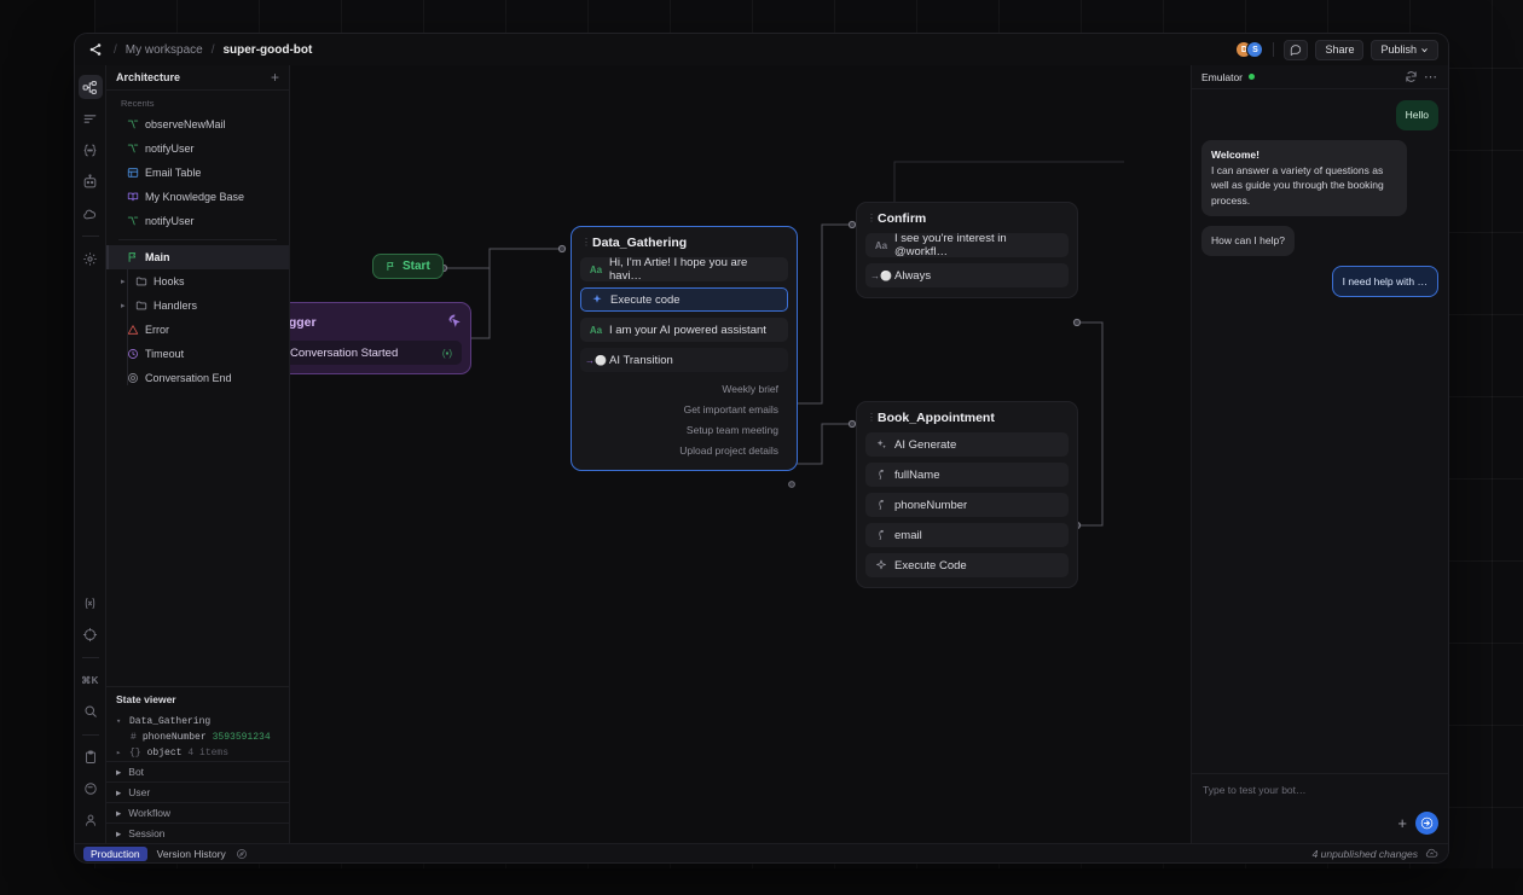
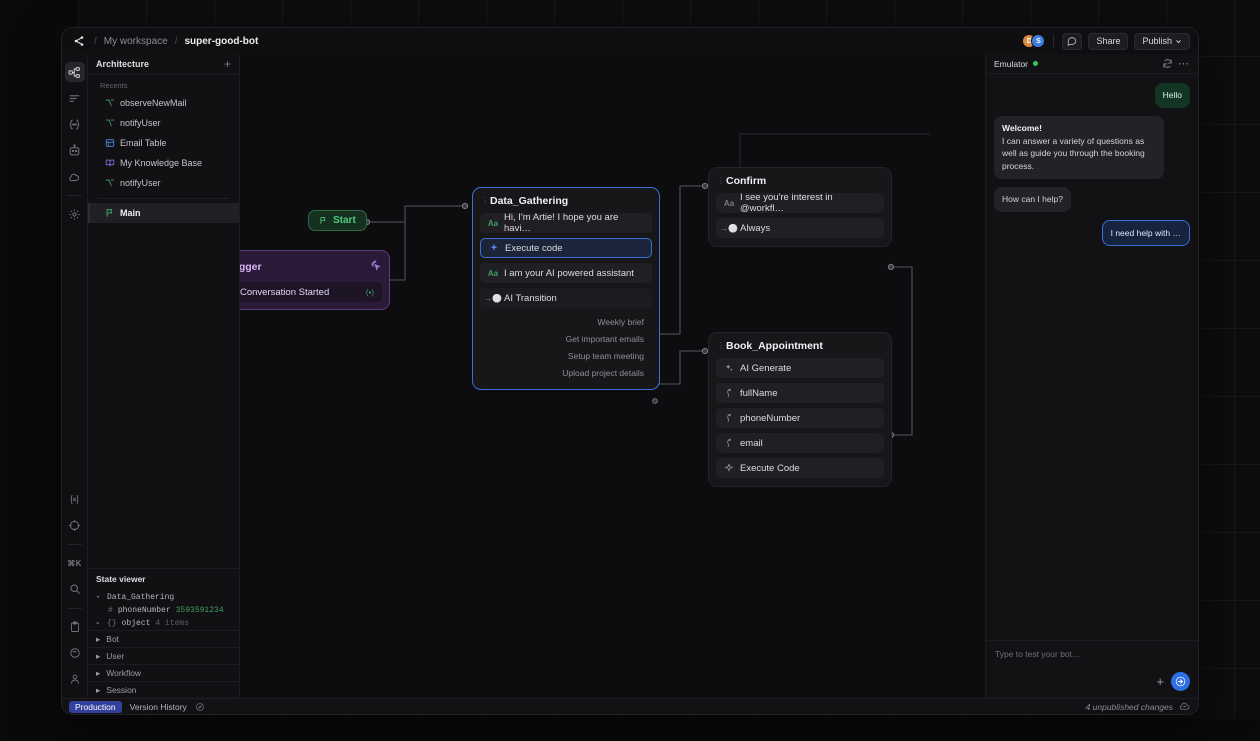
  /
  My workspace
  /
  super-good-bot
  Share
  Publish
  ⌘K
  Architecture
  +
  Recents
  observeNewMail
  notifyUser
  Email Table
  My Knowledge Base
  notifyUser
  Main
- Hooks
- Handlers
- Error
- Timeout
- Conversation End
  State viewer
  ▾
  Data_Gathering
  #
  phoneNumber
  3593591234
  ▸
  {}
  object
  4 items
  ▸
  Bot
  ▸
  User
  ▸
  Workflow
  ▸
  Session
  Start
  Conversation Started
  (▪)
  ⋮
  Data_Gathering
  Aa
  Hi, I'm Artie! I hope you are havi…
  Execute code
  Aa
  I am your AI powered assistant
  →⚪
  AI Transition
  Weekly brief
  Get important emails
  Setup team meeting
  Upload project details
  ⋮
  Confirm
  Aa
  I see you're interest in @workfl…
  →⚪
  Always
  ⋮
  Book_Appointment
  AI Generate
  fullName
  phoneNumber
  email
  Execute Code
  Emulator
  ⋯
  Hello
  Welcome!
  I can answer a variety of questions as well as guide you through the booking process.
  How can I help?
  I need help with …
  Type to test your bot…
  +
  Production
  Version History
  4 unpublished changes
